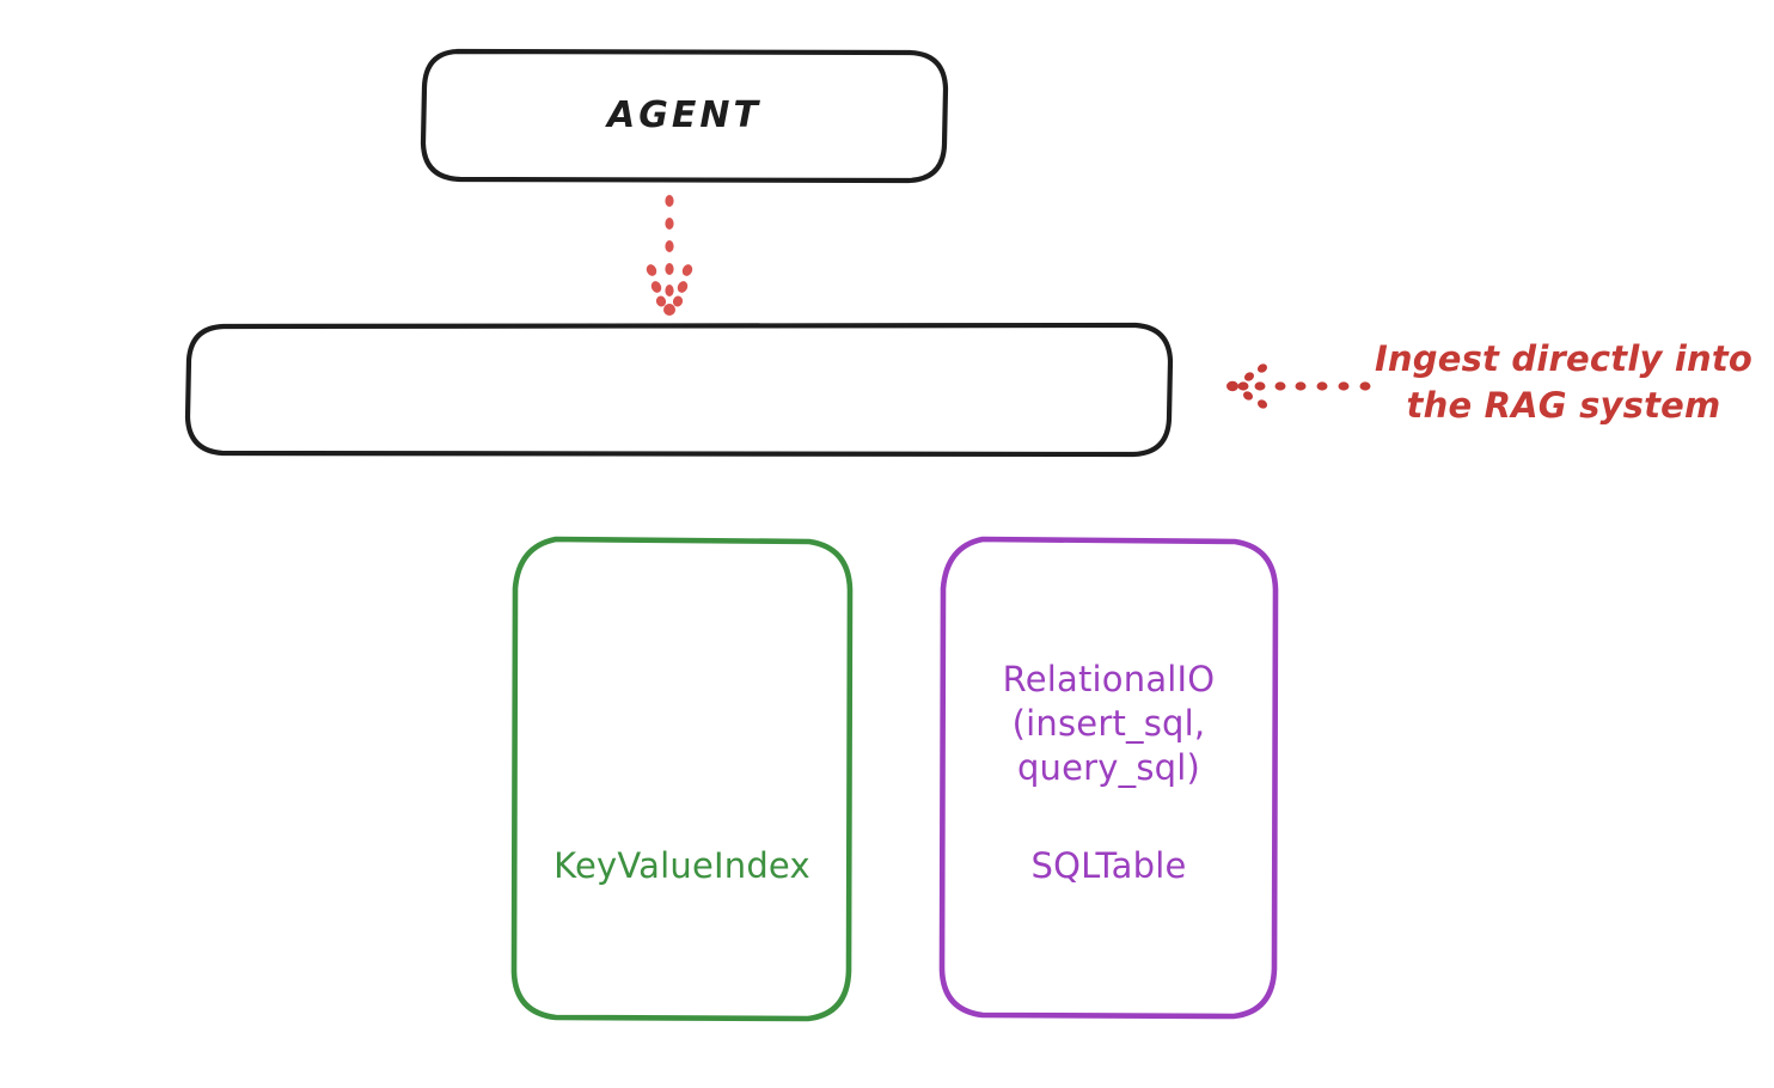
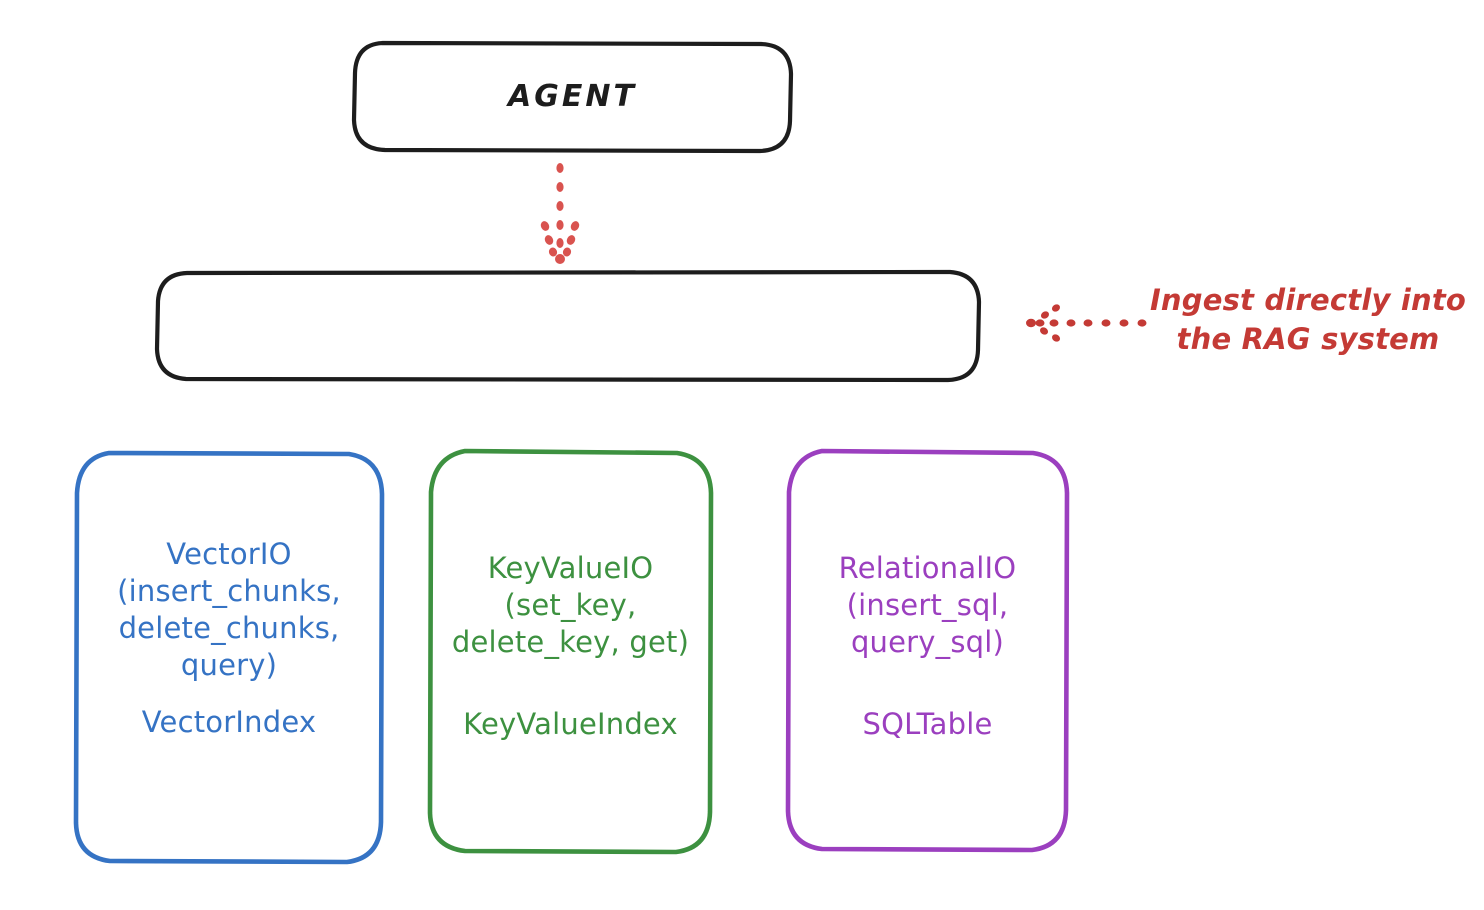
  AGENT
+ VectorIO
+ (insert_chunks,
+ delete_chunks,
+ query)
+ VectorIndex
+ KeyValueIO
+ (set_key,
+ delete_key, get)
  KeyValueIndex
  RelationalIO
  (insert_sql,
  query_sql)
  SQLTable
  Ingest directly into
  the RAG system
